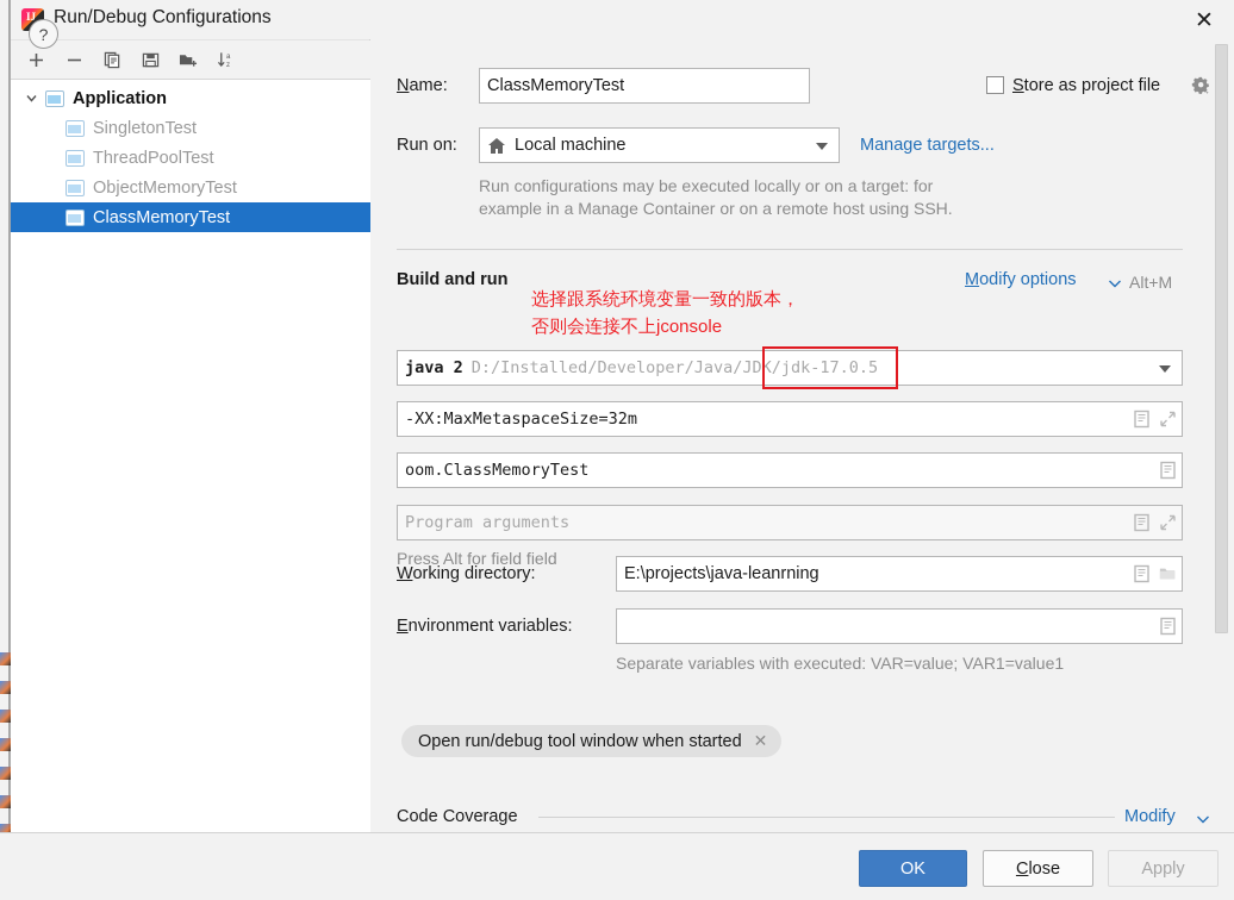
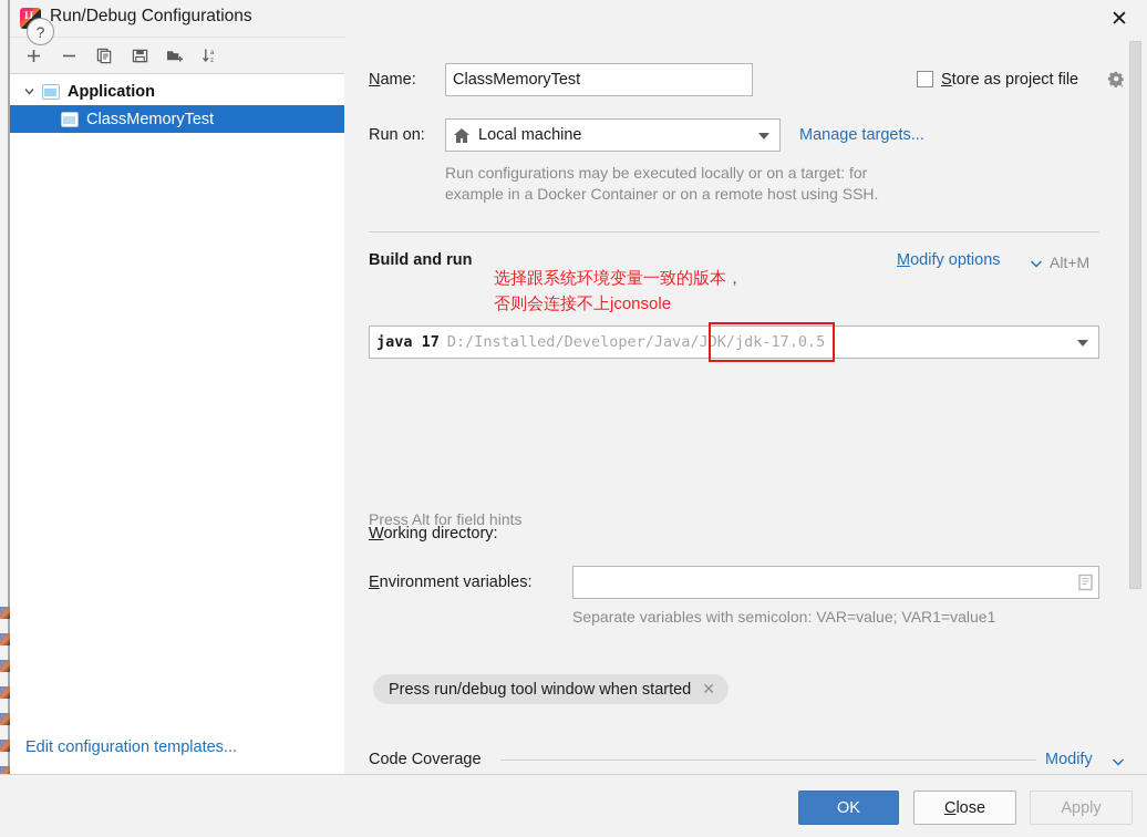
  Run/Debug Configurations
  ✕
  Application
- SingletonTest
- ThreadPoolTest
- ObjectMemoryTest
  ClassMemoryTest
+ Edit configuration templates...
  Name:
  ClassMemoryTest
  Store as project file
  Run on:
  Local machine
  Manage targets...
  Run configurations may be executed locally or on a target: for
- example in a Manage Container or on a remote host using SSH.
+ example in a Docker Container or on a remote host using SSH.
  Build and run
  选择跟系统环境变量一致的版本，
  否则会连接不上jconsole
  Modify options
  Alt+M
- java 2
+ java 17
  D:/Installed/Developer/Java/JDK/jdk-17.0.5
- -XX:MaxMetaspaceSize=32m
- oom.ClassMemoryTest
- Program arguments
- Press Alt for field field
+ Press Alt for field hints
  Working directory:
- E:\projects\java-leanrning
  Environment variables:
- Separate variables with executed: VAR=value; VAR1=value1
+ Separate variables with semicolon: VAR=value; VAR1=value1
- Open run/debug tool window when started
+ Press run/debug tool window when started
  ✕
  Code Coverage
  Modify
  ?
  OK
  Close
  Apply
